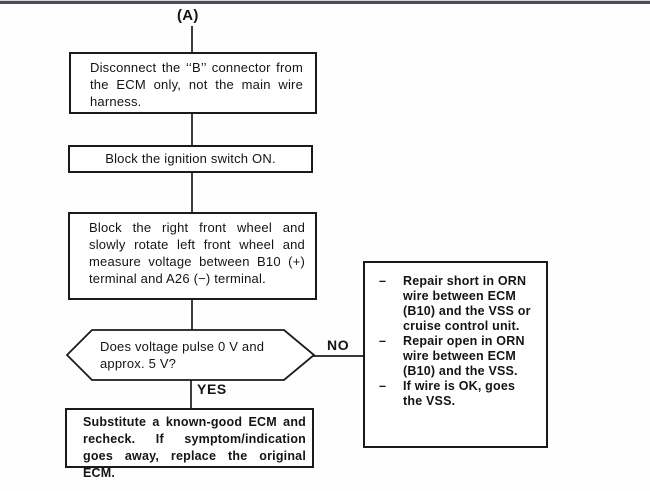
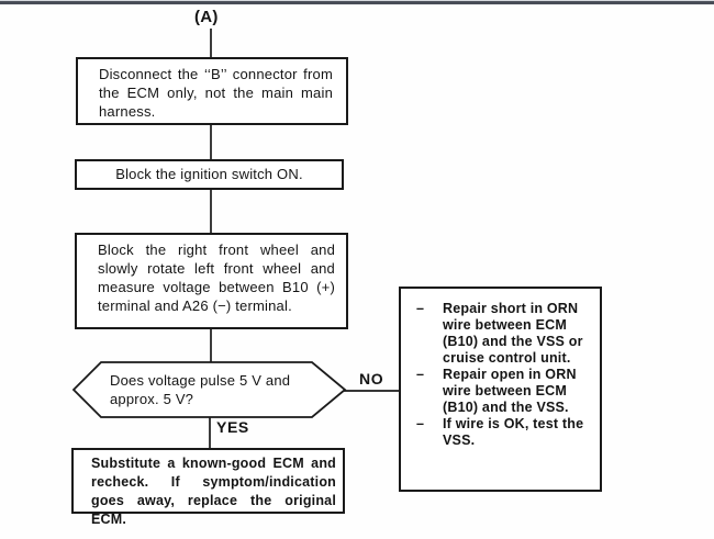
  (A)
- Disconnect the ‘‘B’’ connector from the ECM only, not the main wire harness.
+ Disconnect the ‘‘B’’ connector from the ECM only, not the main main harness.
  Block the ignition switch ON.
  Block the right front wheel and slowly rotate left front wheel and measure voltage between B10 (+) terminal and A26 (−) terminal.
- Does voltage pulse 0 V and approx. 5 V?
+ Does voltage pulse 5 V and approx. 5 V?
  NO
  YES
  Substitute a known-good ECM and recheck. If symptom/indication goes away, replace the original ECM.
  –
  Repair short in ORN wire between ECM (B10) and the VSS or cruise control unit.
  –
  Repair open in ORN wire between ECM (B10) and the VSS.
  –
- If wire is OK, goes the VSS.
+ If wire is OK, test the VSS.
